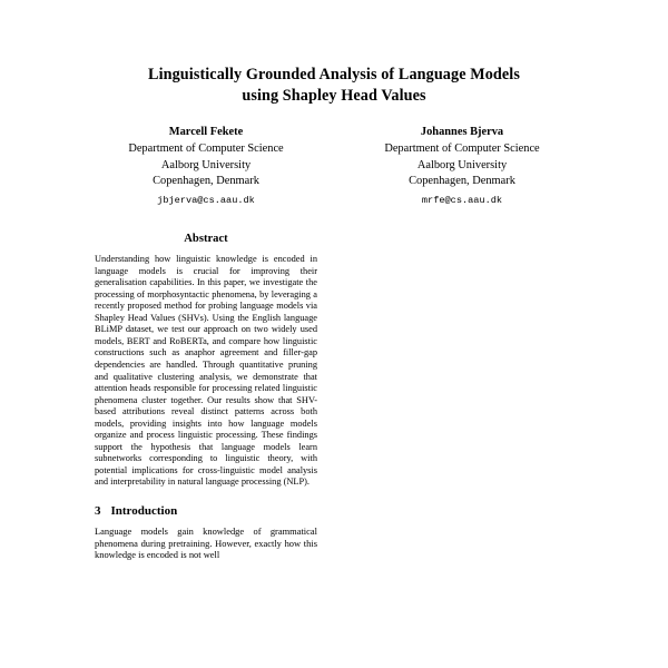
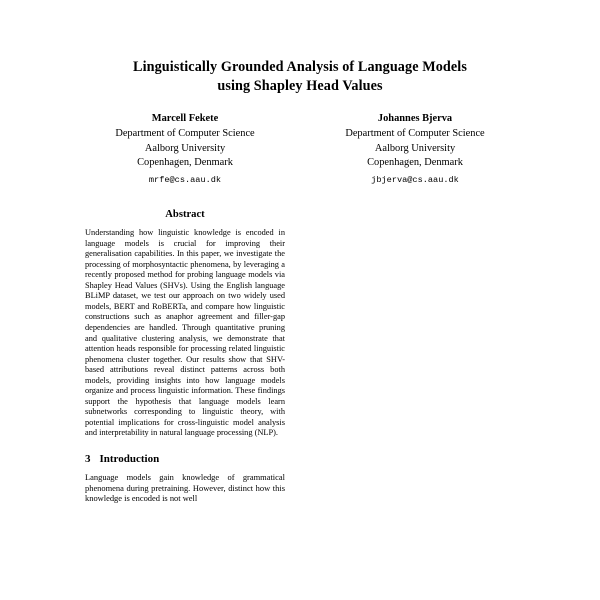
  Linguistically Grounded Analysis of Language Models
  using Shapley Head Values
  Marcell Fekete
  Department of Computer Science
  Aalborg University
  Copenhagen, Denmark
- jbjerva@cs.aau.dk
+ mrfe@cs.aau.dk
  Johannes Bjerva
  Department of Computer Science
  Aalborg University
  Copenhagen, Denmark
- mrfe@cs.aau.dk
+ jbjerva@cs.aau.dk
  Abstract
- Understanding how linguistic knowledge is encoded in language models is crucial for improving their generalisation capabilities. In this paper, we investigate the processing of morphosyntactic phenomena, by leveraging a recently proposed method for probing language models via Shapley Head Values (SHVs). Using the English language BLiMP dataset, we test our approach on two widely used models, BERT and RoBERTa, and compare how linguistic constructions such as anaphor agreement and filler-gap dependencies are handled. Through quantitative pruning and qualitative clustering analysis, we demonstrate that attention heads responsible for processing related linguistic phenomena cluster together. Our results show that SHV-based attributions reveal distinct patterns across both models, providing insights into how language models organize and process linguistic processing. These findings support the hypothesis that language models learn subnetworks corresponding to linguistic theory, with potential implications for cross-linguistic model analysis and interpretability in natural language processing (NLP).
+ Understanding how linguistic knowledge is encoded in language models is crucial for improving their generalisation capabilities. In this paper, we investigate the processing of morphosyntactic phenomena, by leveraging a recently proposed method for probing language models via Shapley Head Values (SHVs). Using the English language BLiMP dataset, we test our approach on two widely used models, BERT and RoBERTa, and compare how linguistic constructions such as anaphor agreement and filler-gap dependencies are handled. Through quantitative pruning and qualitative clustering analysis, we demonstrate that attention heads responsible for processing related linguistic phenomena cluster together. Our results show that SHV-based attributions reveal distinct patterns across both models, providing insights into how language models organize and process linguistic information. These findings support the hypothesis that language models learn subnetworks corresponding to linguistic theory, with potential implications for cross-linguistic model analysis and interpretability in natural language processing (NLP).
  3 Introduction
- Language models gain knowledge of grammatical phenomena during pretraining. However, exactly how this knowledge is encoded is not well
+ Language models gain knowledge of grammatical phenomena during pretraining. However, distinct how this knowledge is encoded is not well
